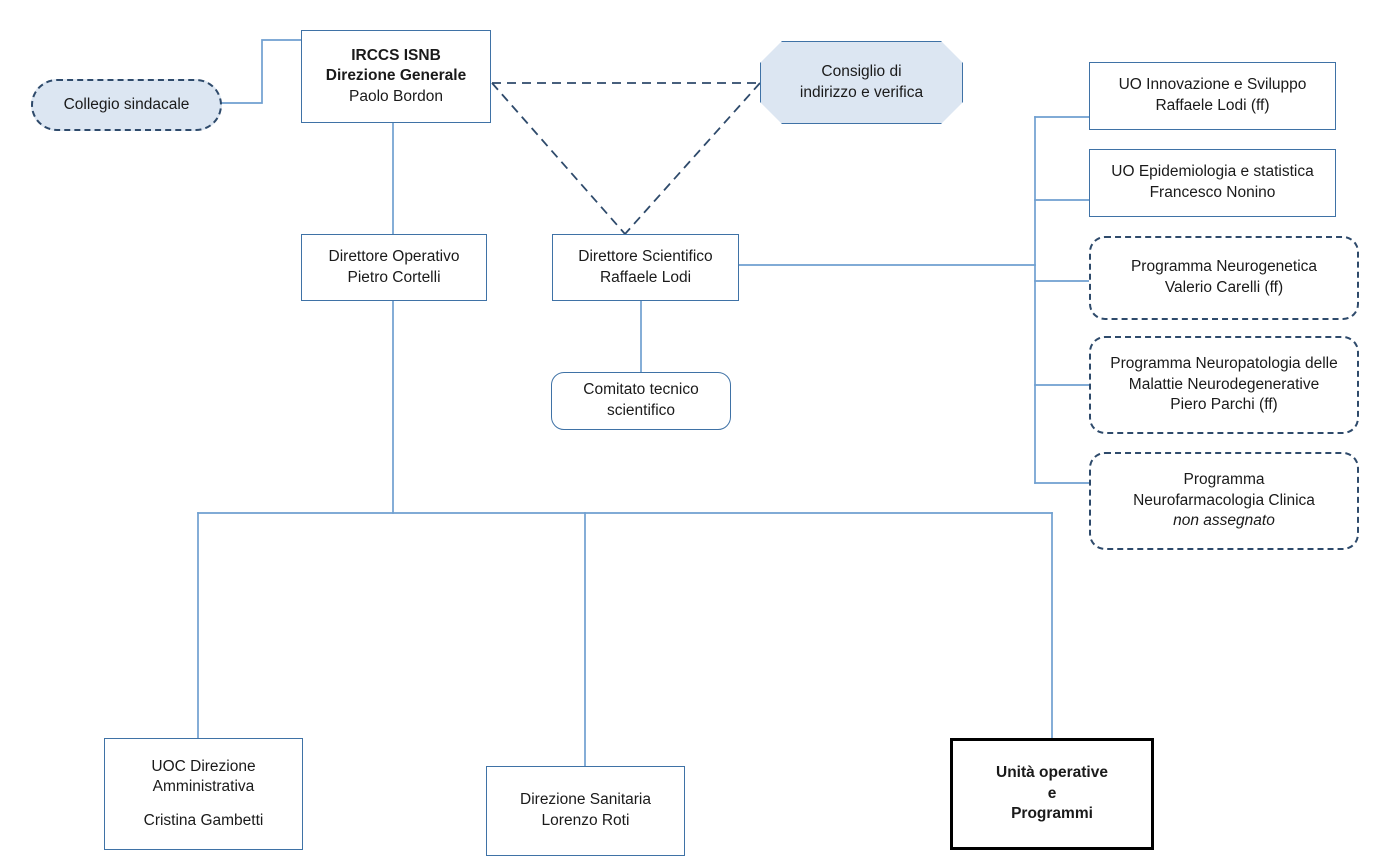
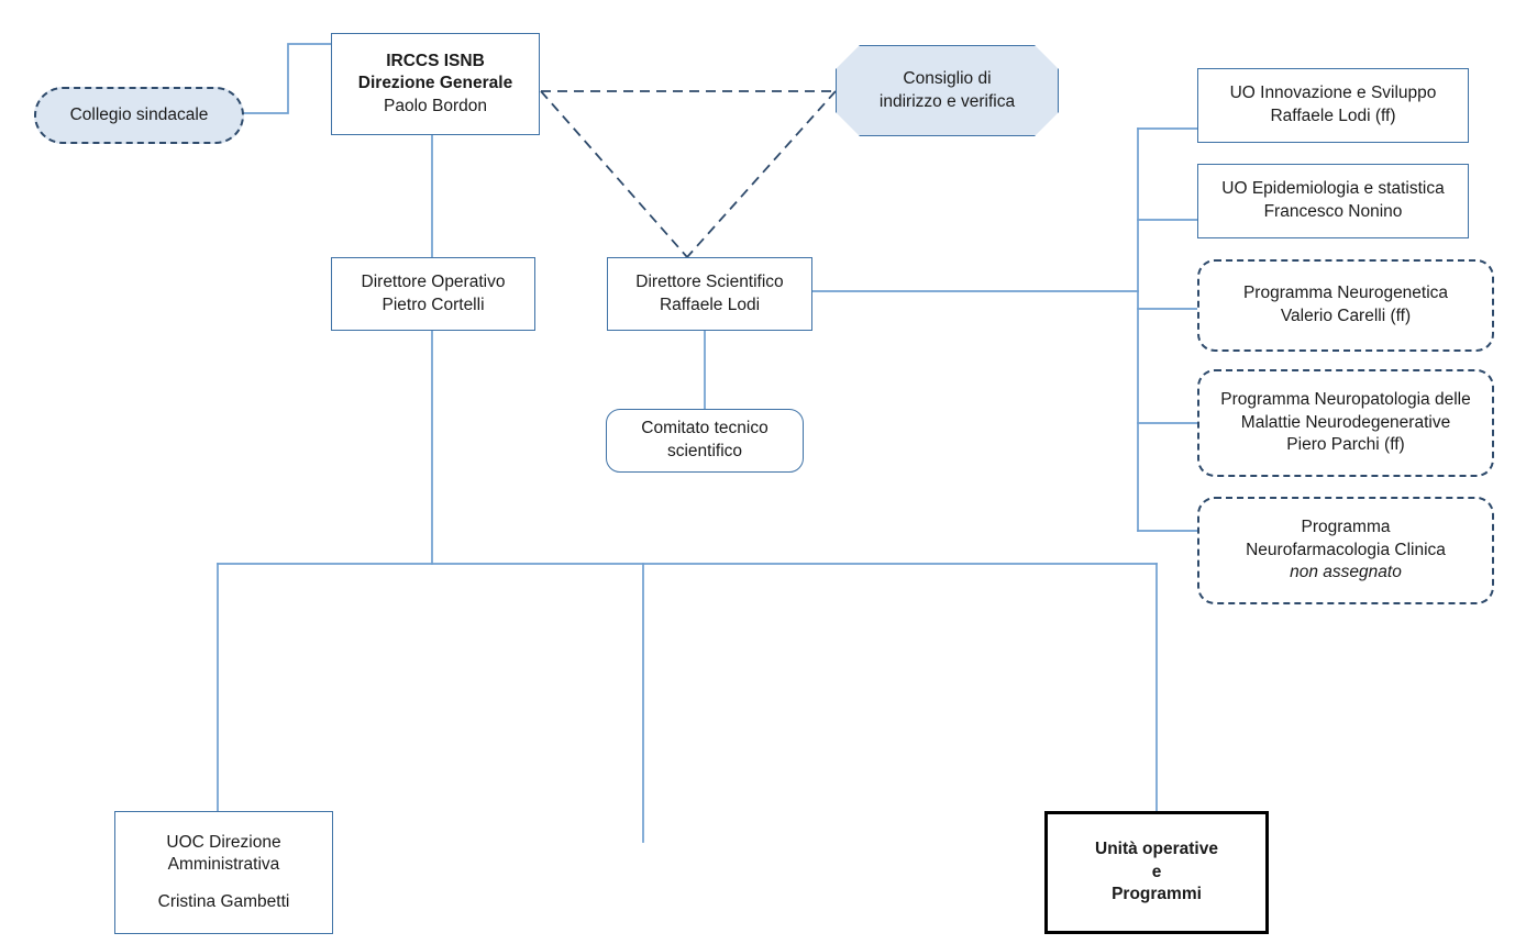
  Collegio sindacale
  IRCCS ISNB
  Direzione Generale
  Paolo Bordon
  Consiglio di
  indirizzo e verifica
  Direttore Operativo
  Pietro Cortelli
  Direttore Scientifico
  Raffaele Lodi
  Comitato tecnico
  scientifico
  UO Innovazione e Sviluppo
  Raffaele Lodi (ff)
  UO Epidemiologia e statistica
  Francesco Nonino
  Programma Neurogenetica
  Valerio Carelli (ff)
  Programma Neuropatologia delle
  Malattie Neurodegenerative
  Piero Parchi (ff)
  Programma
  Neurofarmacologia Clinica
  non assegnato
  UOC Direzione
  Amministrativa
  Cristina Gambetti
- Direzione Sanitaria
- Lorenzo Roti
  Unità operative
  e
  Programmi
